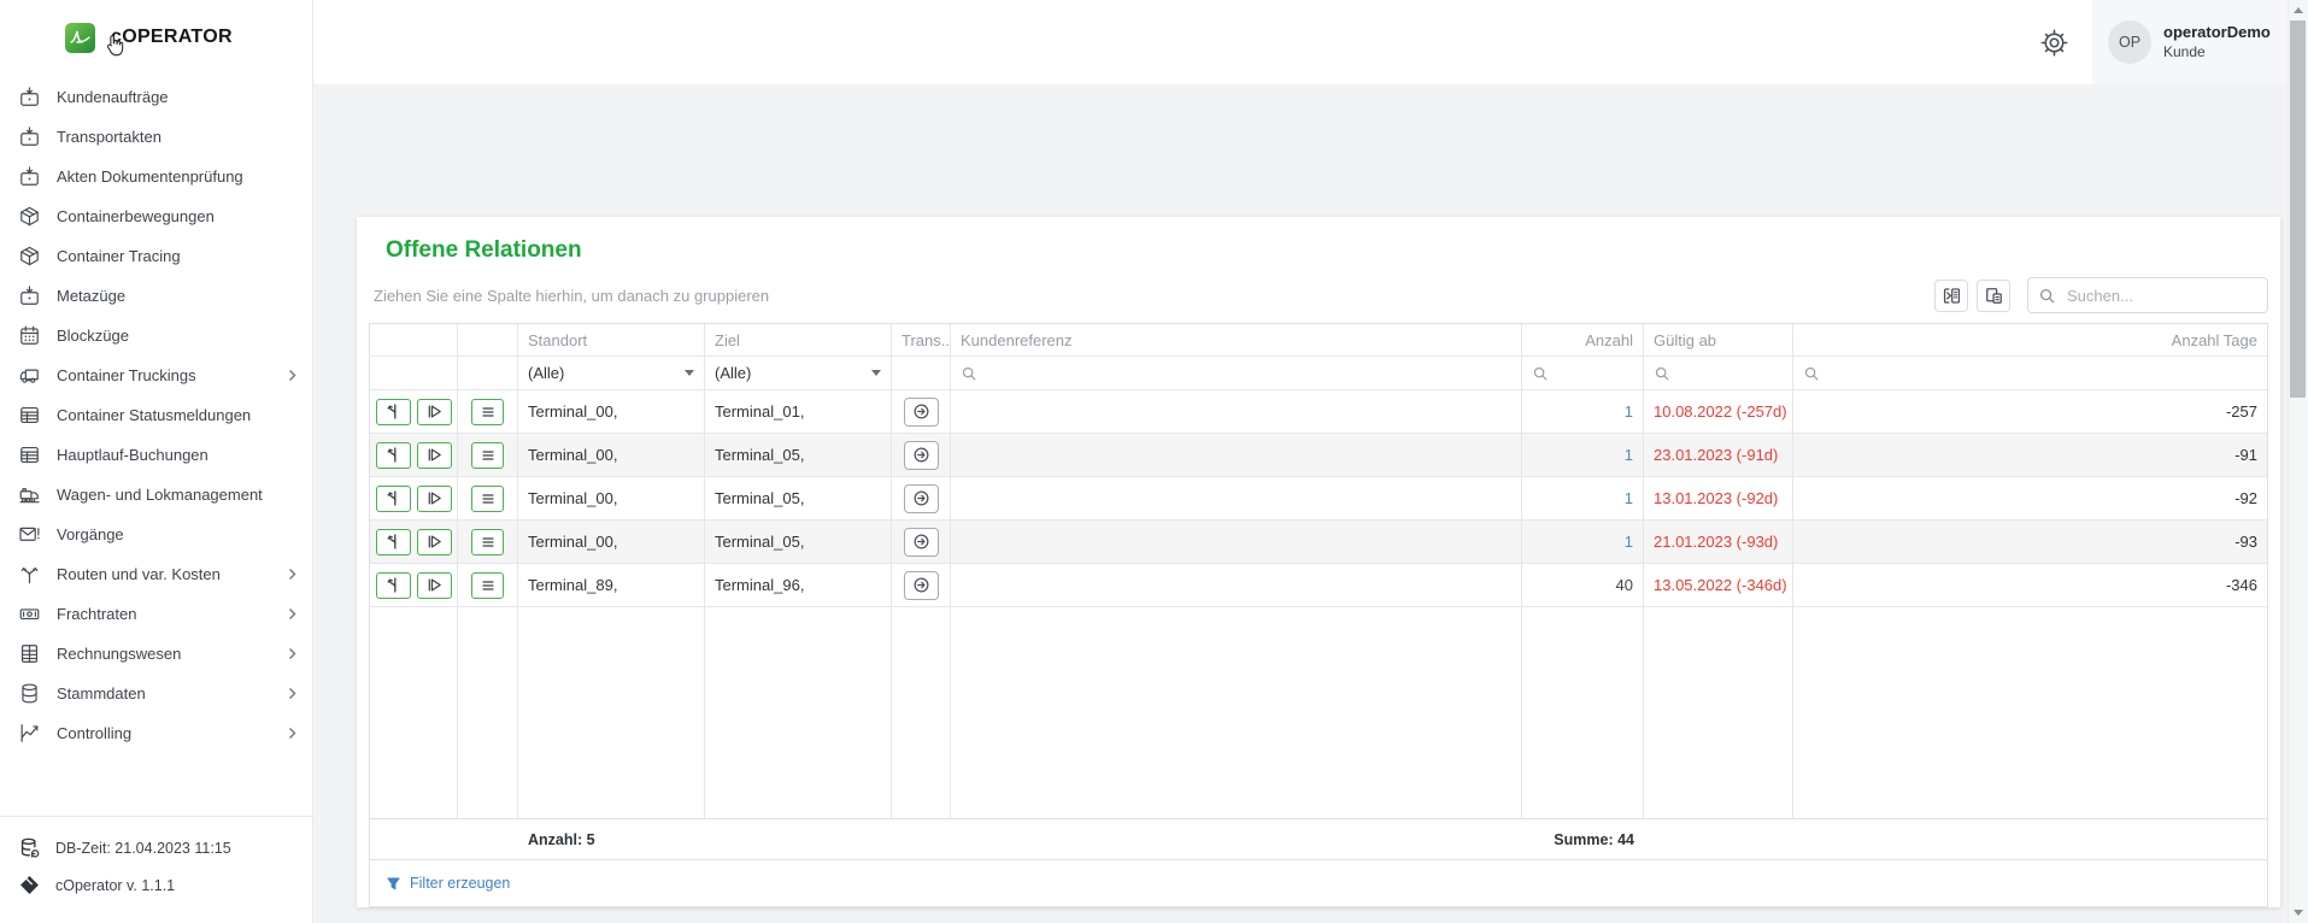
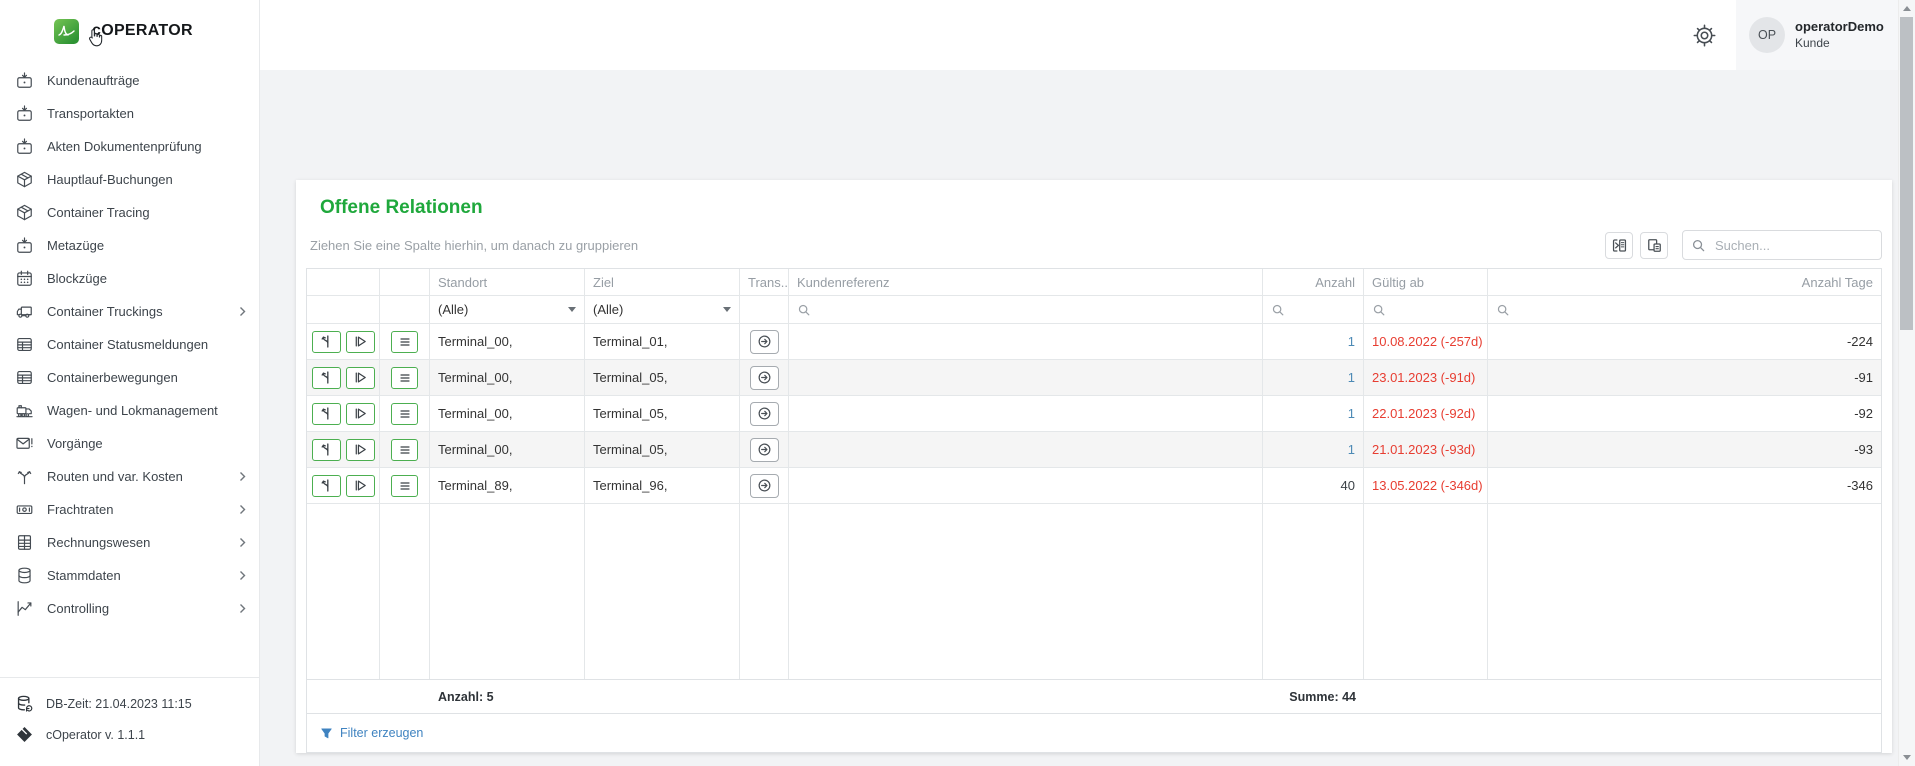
  cOPERATOR
  Kundenaufträge
  Transportakten
  Akten Dokumentenprüfung
- Containerbewegungen
+ Hauptlauf-Buchungen
  Container Tracing
  Metazüge
  Blockzüge
  Container Truckings
  Container Statusmeldungen
- Hauptlauf-Buchungen
+ Containerbewegungen
  Wagen- und Lokmanagement
  Vorgänge
  Routen und var. Kosten
  Frachtraten
  Rechnungswesen
  Stammdaten
  Controlling
  DB-Zeit: 21.04.2023 11:15
  cOperator v. 1.1.1
  OP
  operatorDemo
  Kunde
  Offene Relationen
  Ziehen Sie eine Spalte hierhin, um danach zu gruppieren
  Suchen...
  Standort
  Ziel
  Trans..
  Kundenreferenz
  Anzahl
  Gültig ab
  Anzahl Tage
  (Alle)
  (Alle)
  Terminal_00,
  Terminal_01,
  1
  10.08.2022 (-257d)
- -257
+ -224
  Terminal_00,
  Terminal_05,
  1
  23.01.2023 (-91d)
  -91
  Terminal_00,
  Terminal_05,
  1
- 13.01.2023 (-92d)
+ 22.01.2023 (-92d)
  -92
  Terminal_00,
  Terminal_05,
  1
  21.01.2023 (-93d)
  -93
  Terminal_89,
  Terminal_96,
  40
  13.05.2022 (-346d)
  -346
  Anzahl: 5
  Summe: 44
  Filter erzeugen
